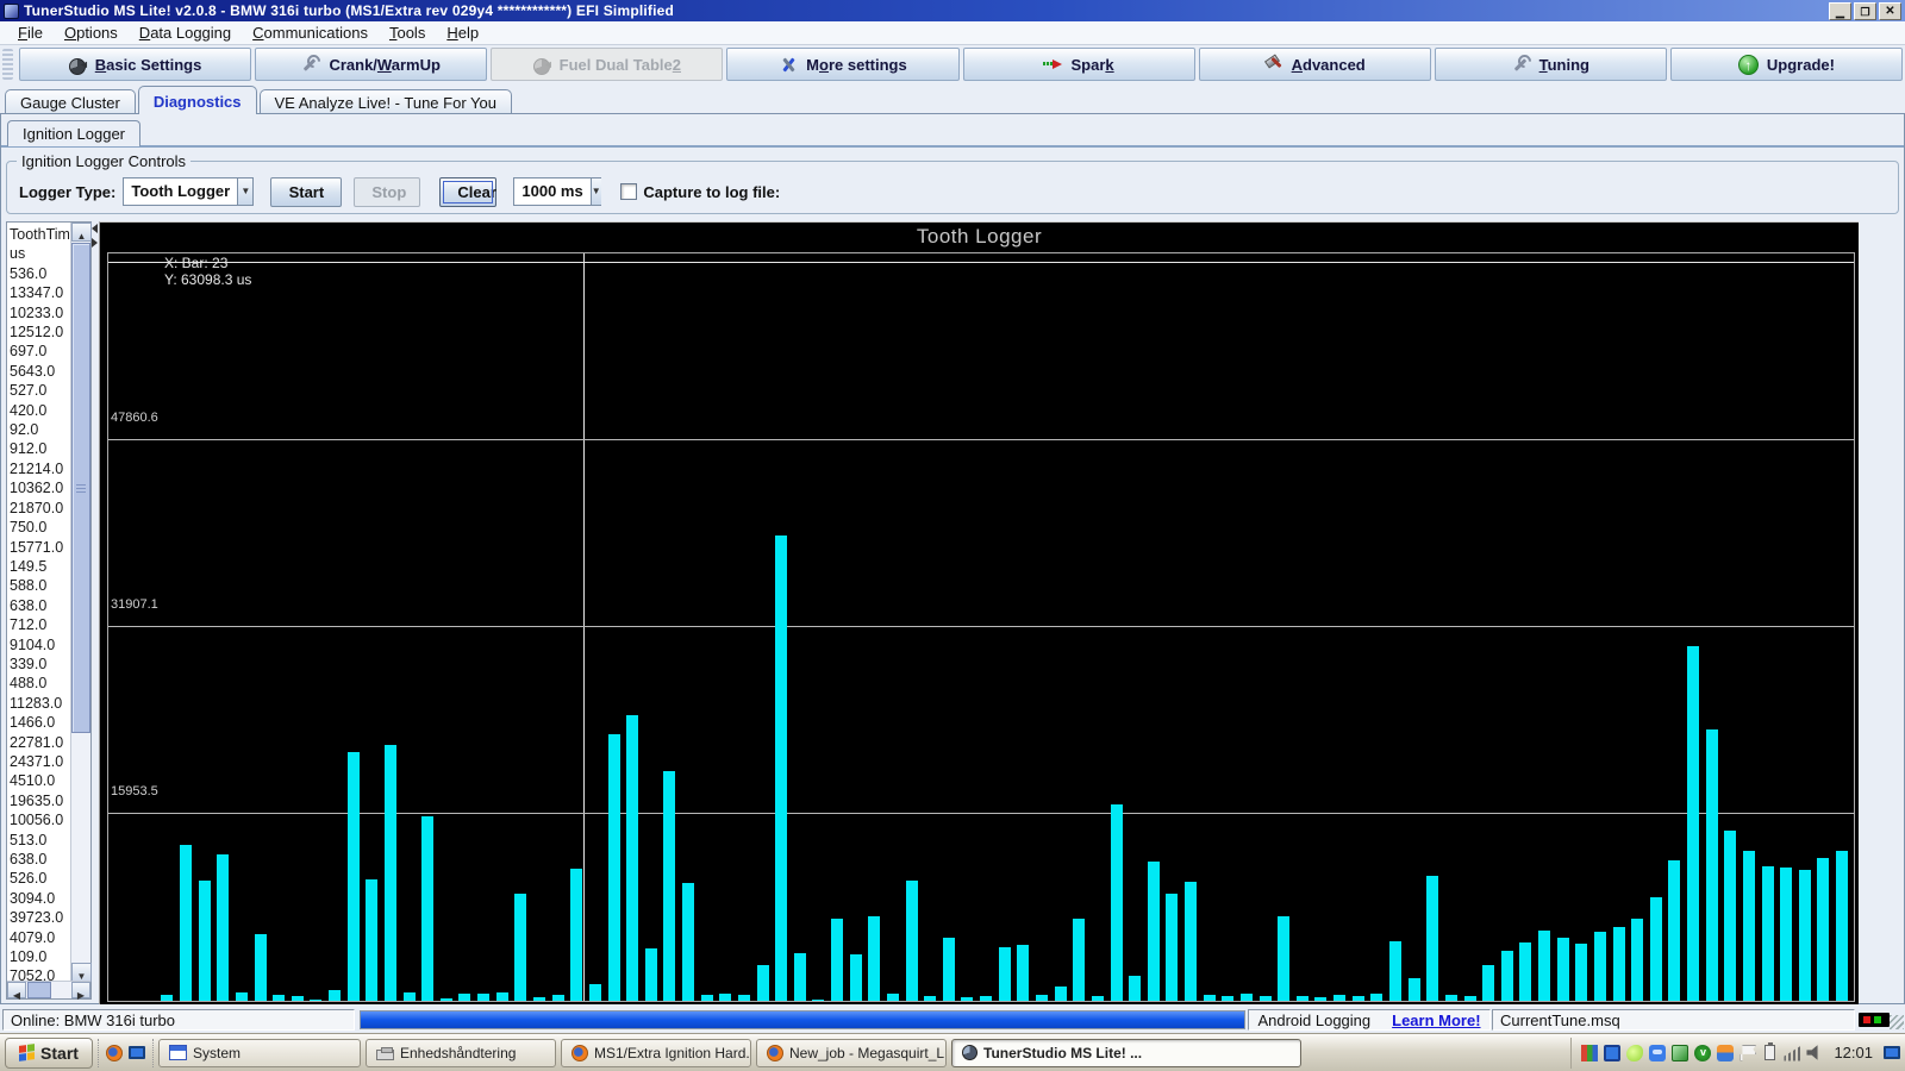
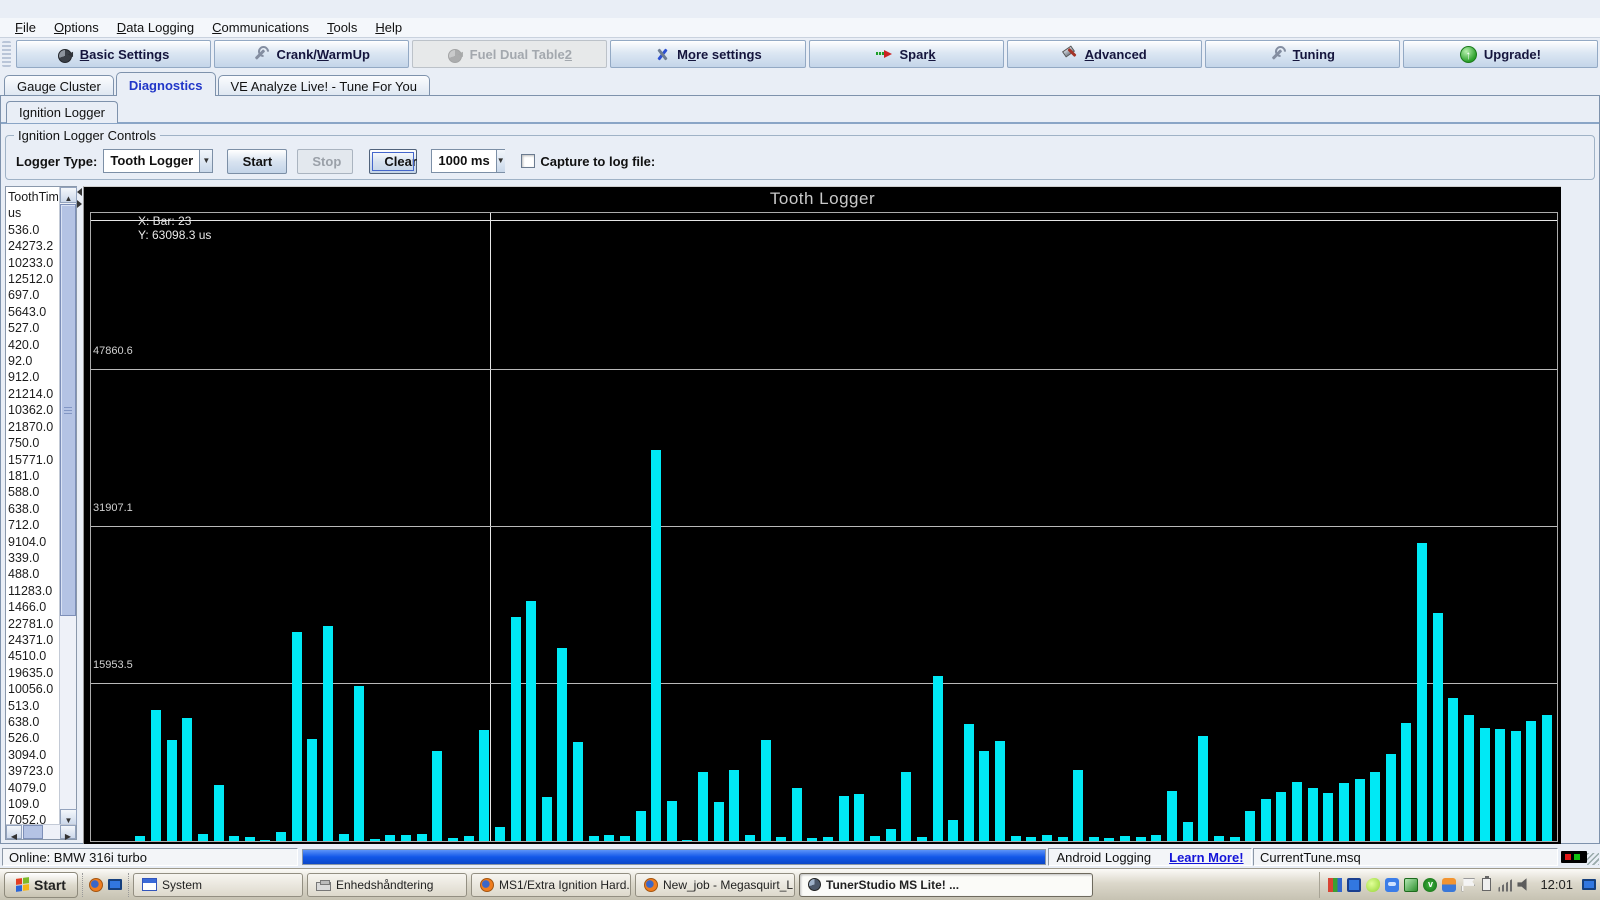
- TunerStudio MS Lite! v2.0.8 - BMW 316i turbo (MS1/Extra rev 029y4 ************) EFI Simplified
  File
  Options
  Data Logging
  Communications
  Tools
  Help
  Basic Settings
  Crank/WarmUp
  Fuel Dual Table2
  More settings
  Spark
  Advanced
  Tuning
  Upgrade!
  Gauge Cluster
  Diagnostics
  VE Analyze Live! - Tune For You
  Ignition Logger
  Ignition Logger Controls
  Logger Type:
  Tooth Logger
  ▼
  Start
  Stop
  Clear
  1000 ms
  ▼
  Capture to log file:
  ToothTim
  us
  536.0
- 13347.0
+ 24273.2
  10233.0
  12512.0
  697.0
  5643.0
  527.0
  420.0
  92.0
  912.0
  21214.0
  10362.0
  21870.0
  750.0
  15771.0
- 149.5
+ 181.0
  588.0
  638.0
  712.0
  9104.0
  339.0
  488.0
  11283.0
  1466.0
  22781.0
  24371.0
  4510.0
  19635.0
  10056.0
  513.0
  638.0
  526.0
  3094.0
  39723.0
  4079.0
  109.0
  7052.0
  Tooth Logger
  X: Bar: 23
  Y: 63098.3 us
  15953.5
  31907.1
  47860.6
  Online: BMW 316i turbo
  Android Logging
  Learn More!
  CurrentTune.msq
  Start
  System
  Enhedshåndtering
  MS1/Extra Ignition Hard.
  New_job - Megasquirt_L
  TunerStudio MS Lite! ...
  12:01
